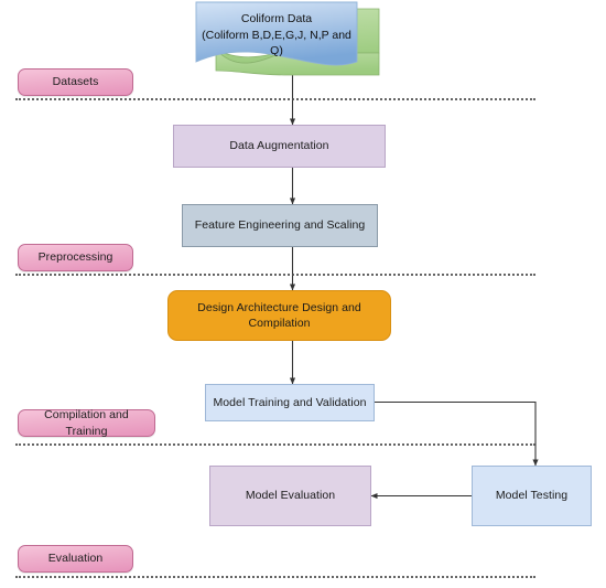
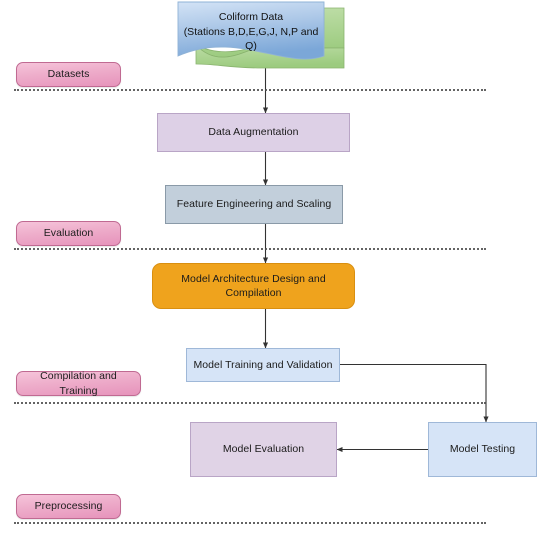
  Coliform Data
- (Coliform B,D,E,G,J, N,P and Q)
+ (Stations B,D,E,G,J, N,P and Q)
  Datasets
- Preprocessing
+ Evaluation
  Compilation and Training
- Evaluation
+ Preprocessing
  Data Augmentation
  Feature Engineering and Scaling
- Design Architecture Design and Compilation
+ Model Architecture Design and Compilation
  Model Training and Validation
  Model Testing
  Model Evaluation
